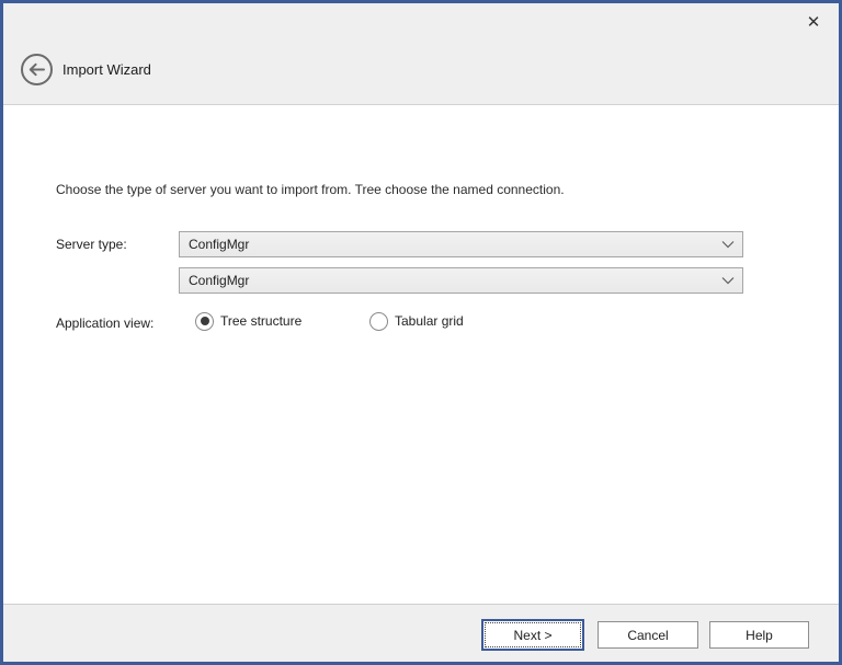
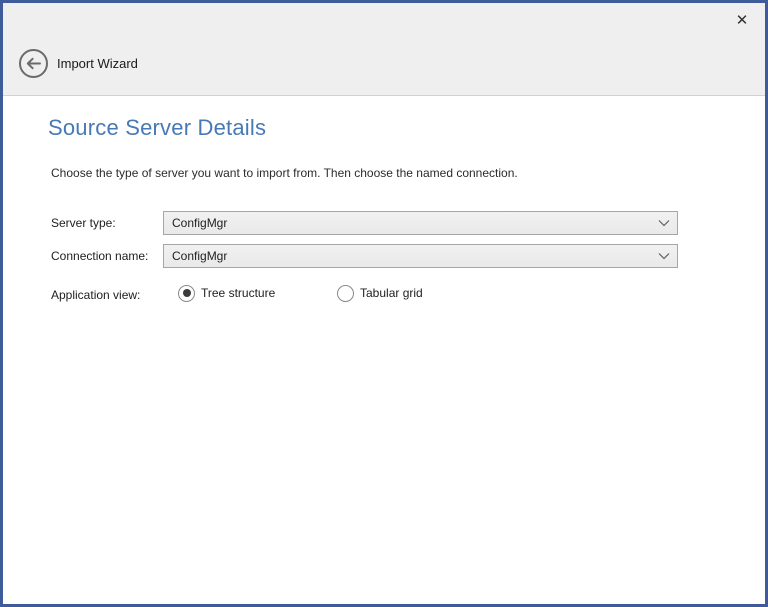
  ✕
  Import Wizard
+ Source Server Details
- Choose the type of server you want to import from. Tree choose the named connection.
+ Choose the type of server you want to import from. Then choose the named connection.
  Server type:
  ConfigMgr
+ Connection name:
  ConfigMgr
  Application view:
  Tree structure
  Tabular grid
- Next >
- Cancel
- Help
